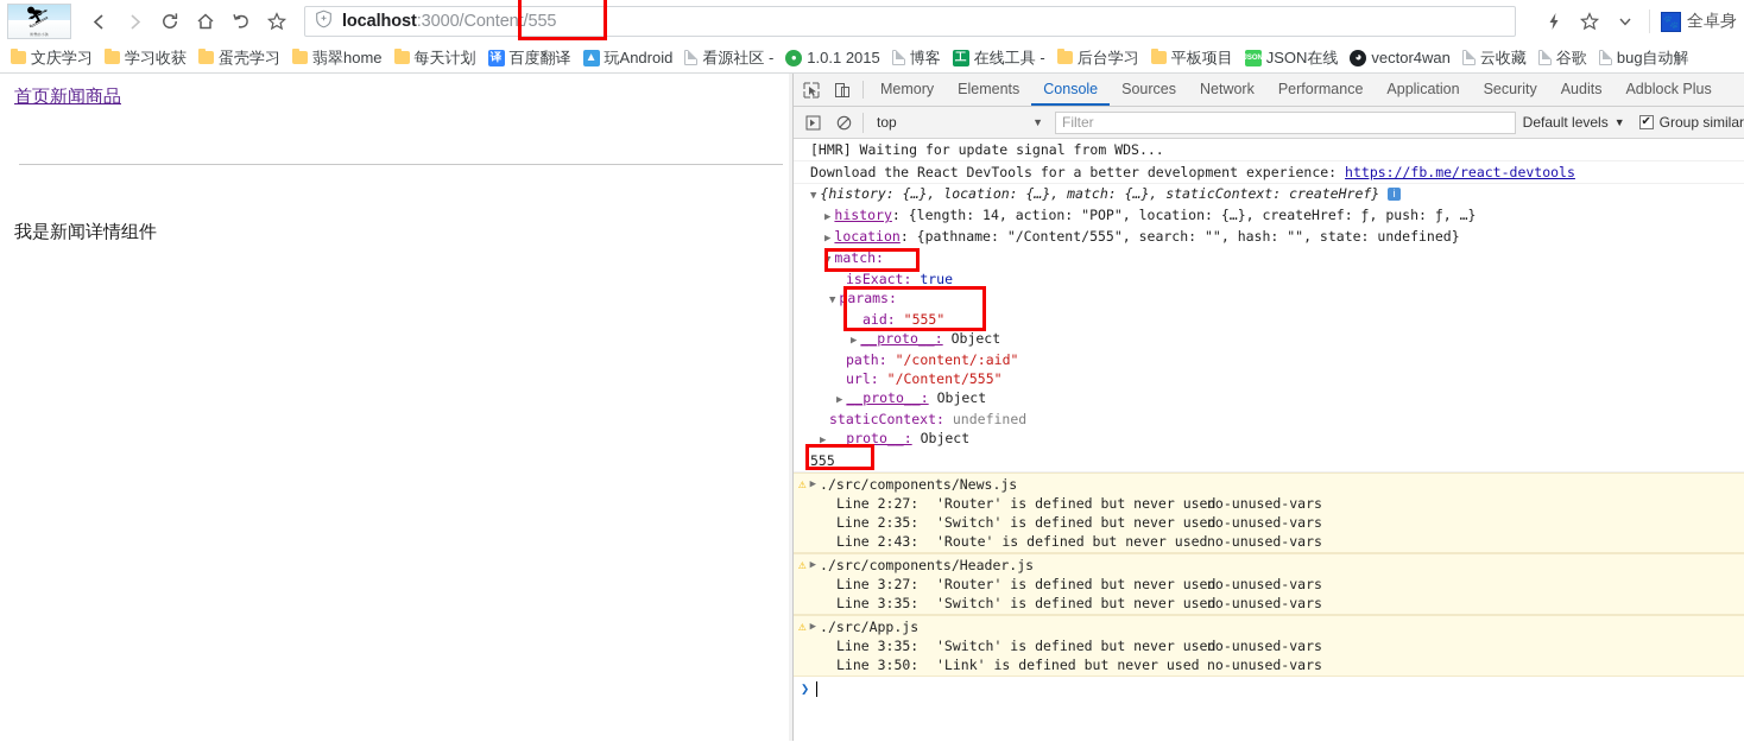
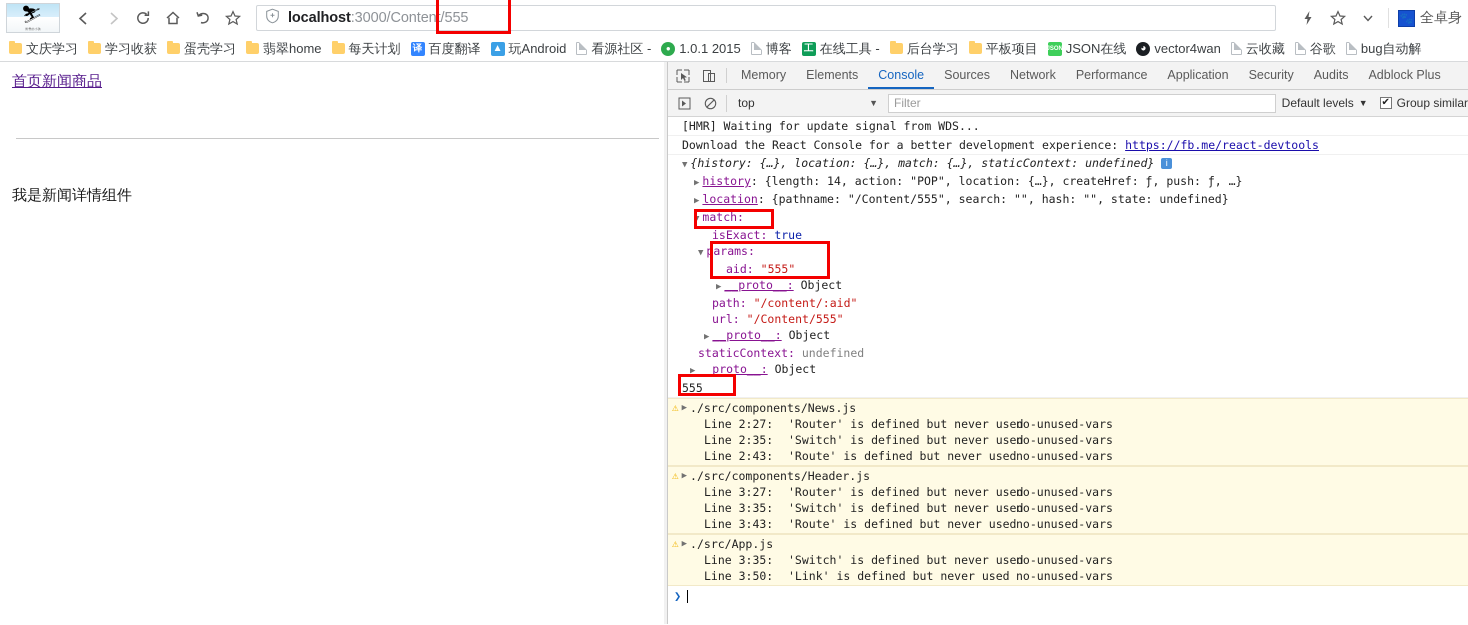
  ⛷
  localhost:3000/Content/555
  🐾
  全卓身
  文庆学习
  学习收获
  蛋壳学习
  翡翠home
  每天计划
  译
  百度翻译
  ▲
  玩Android
  看源社区 -
  ●
  1.0.1 2015
  博客
  工
  在线工具 -
  后台学习
  平板项目
  JSON在线
  ◕
  vector4wan
  云收藏
  谷歌
  bug自动解
  首页新闻商品
  我是新闻详情组件
  Memory
  Elements
  Console
  Sources
  Network
  Performance
  Application
  Security
  Audits
  Adblock Plus
  top
  ▼
  Filter
  Default levels
  ▼
  ✔
  Group similar
  [HMR] Waiting for update signal from WDS...
- Download the React DevTools for a better development experience: https://fb.me/react-devtools
+ Download the React Console for a better development experience: https://fb.me/react-devtools
- ▼ {history: {…}, location: {…}, match: {…}, staticContext: createHref} i
+ ▼ {history: {…}, location: {…}, match: {…}, staticContext: undefined} i
  ▶ history: {length: 14, action: "POP", location: {…}, createHref: ƒ, push: ƒ, …}
  ▶ location: {pathname: "/Content/555", search: "", hash: "", state: undefined}
  ▼ match:
  isExact: true
  ▼ params:
  aid: "555"
  ▶ __proto__: Object
  path: "/content/:aid"
  url: "/Content/555"
  ▶ __proto__: Object
  staticContext: undefined
  ▶ __proto__: Object
  555
  ⚠
  ▶
  ./src/components/News.js
  Line 2:27: 'Router' is defined but never useno-unused-vars
  Line 2:35: 'Switch' is defined but never useno-unused-vars
  Line 2:43: 'Route' is defined but never usedno-unused-vars
  ⚠
  ▶
  ./src/components/Header.js
  Line 3:27: 'Router' is defined but never useno-unused-vars
  Line 3:35: 'Switch' is defined but never useno-unused-vars
+ Line 3:43: 'Route' is defined but never usedno-unused-vars
  ⚠
  ▶
  ./src/App.js
  Line 3:35: 'Switch' is defined but never useno-unused-vars
  Line 3:50: 'Link' is defined but never used no-unused-vars
  ❯
